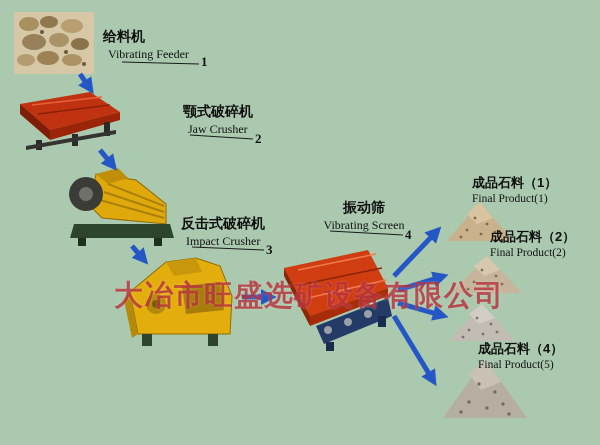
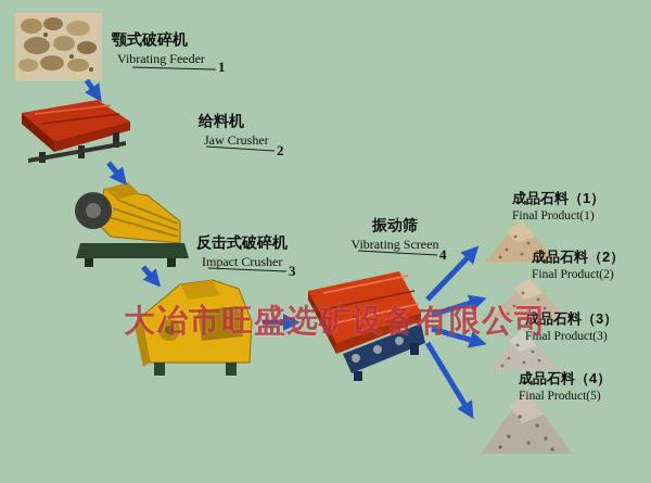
- 给料机
+ 颚式破碎机
  Vibrating Feeder
  1
- 颚式破碎机
+ 给料机
  Jaw Crusher
  2
  反击式破碎机
  Impact Crusher
  3
  振动筛
  Vibrating Screen
  4
  成品石料（1）
  Final Product(1)
  成品石料（2）
  Final Product(2)
+ 成品石料（3）
+ Final Product(3)
  成品石料（4）
  Final Product(5)
  大冶市旺盛选矿设备有限公司
